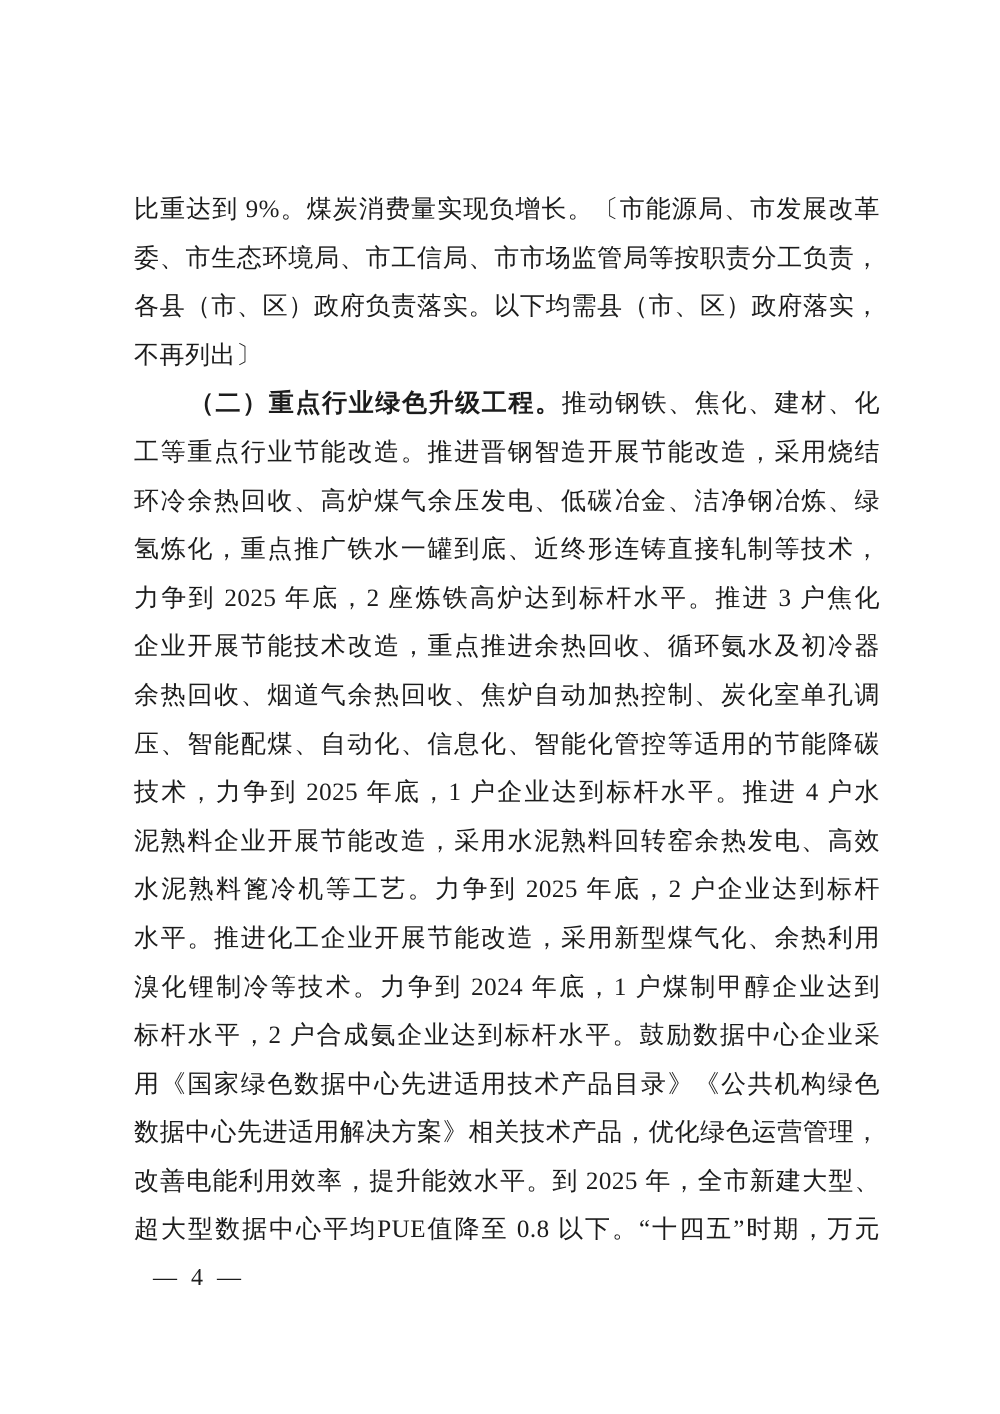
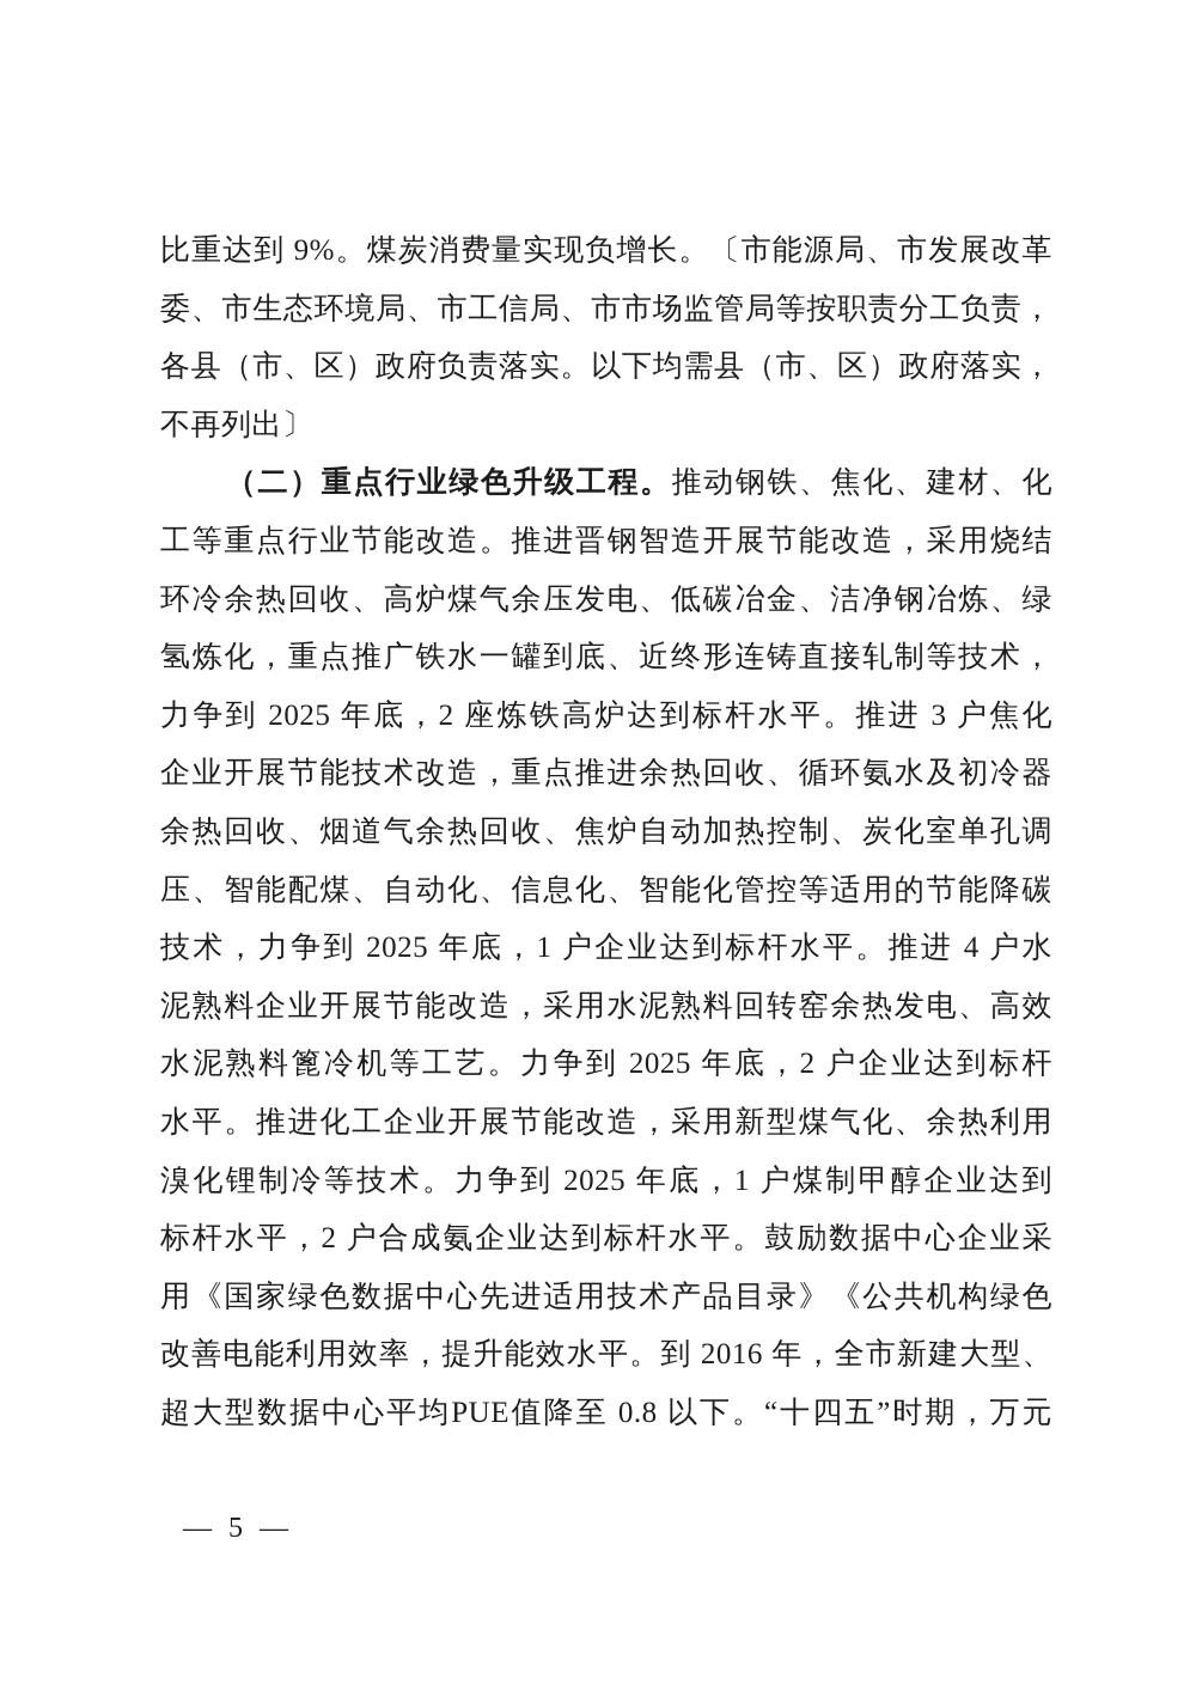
  比重达到 9%。煤炭消费量实现负增长。〔市能源局、市发展改革
  委、市生态环境局、市工信局、市市场监管局等按职责分工负责，
  各县（市、区）政府负责落实。以下均需县（市、区）政府落实，
  不再列出〕
  （二）重点行业绿色升级工程。推动钢铁、焦化、建材、化
  工等重点行业节能改造。推进晋钢智造开展节能改造，采用烧结
  环冷余热回收、高炉煤气余压发电、低碳冶金、洁净钢冶炼、绿
  氢炼化，重点推广铁水一罐到底、近终形连铸直接轧制等技术，
  力争到 2025 年底，2 座炼铁高炉达到标杆水平。推进 3 户焦化
  企业开展节能技术改造，重点推进余热回收、循环氨水及初冷器
  余热回收、烟道气余热回收、焦炉自动加热控制、炭化室单孔调
  压、智能配煤、自动化、信息化、智能化管控等适用的节能降碳
  技术，力争到 2025 年底，1 户企业达到标杆水平。推进 4 户水
  泥熟料企业开展节能改造，采用水泥熟料回转窑余热发电、高效
  水泥熟料篦冷机等工艺。力争到 2025 年底，2 户企业达到标杆
  水平。推进化工企业开展节能改造，采用新型煤气化、余热利用
- 溴化锂制冷等技术。力争到 2024 年底，1 户煤制甲醇企业达到
+ 溴化锂制冷等技术。力争到 2025 年底，1 户煤制甲醇企业达到
  标杆水平，2 户合成氨企业达到标杆水平。鼓励数据中心企业采
  用《国家绿色数据中心先进适用技术产品目录》《公共机构绿色
- 数据中心先进适用解决方案》相关技术产品，优化绿色运营管理，
- 改善电能利用效率，提升能效水平。到 2025 年，全市新建大型、
+ 改善电能利用效率，提升能效水平。到 2016 年，全市新建大型、
  超大型数据中心平均PUE值降至 0.8 以下。“十四五”时期，万元
- — 4 —
+ — 5 —
